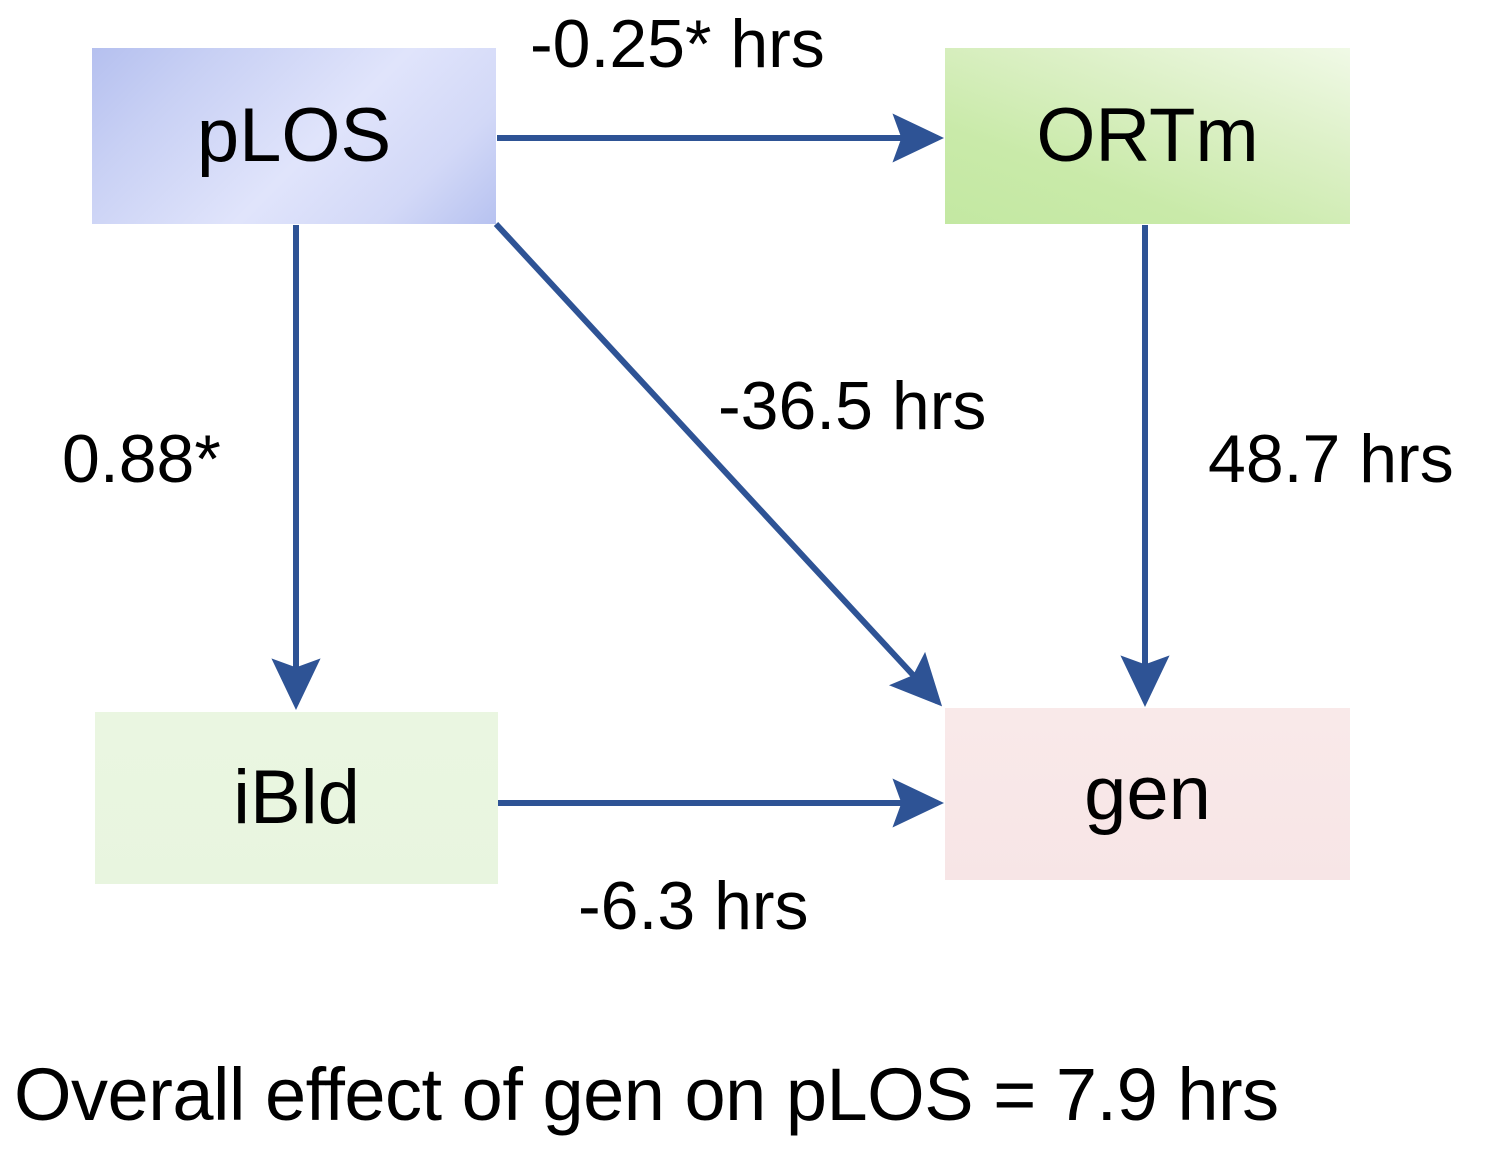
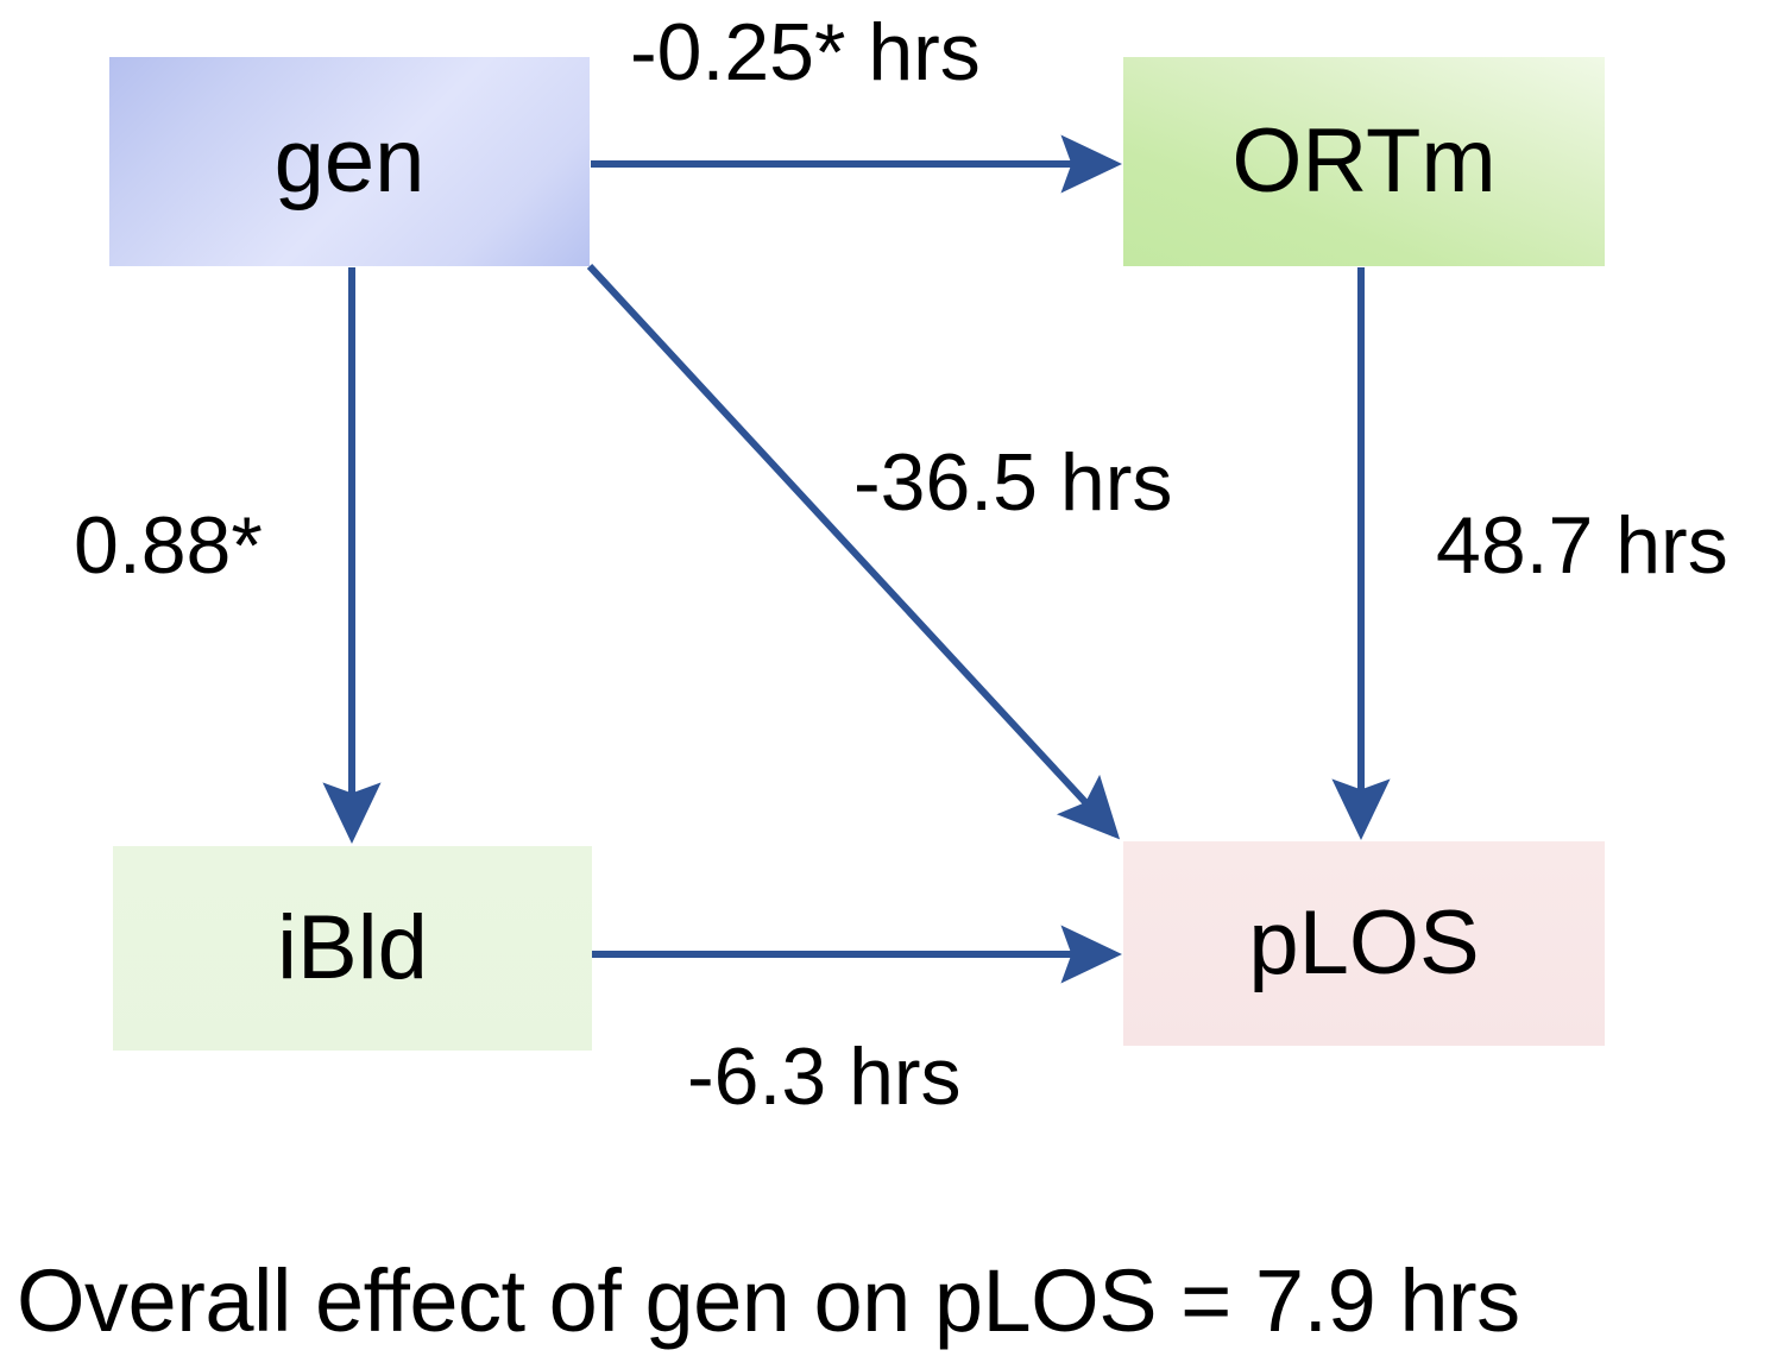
- pLOS
+ gen
  ORTm
  iBld
- gen
+ pLOS
  -0.25* hrs
  0.88*
  -36.5 hrs
  48.7 hrs
  -6.3 hrs
  Overall effect of gen on pLOS = 7.9 hrs
